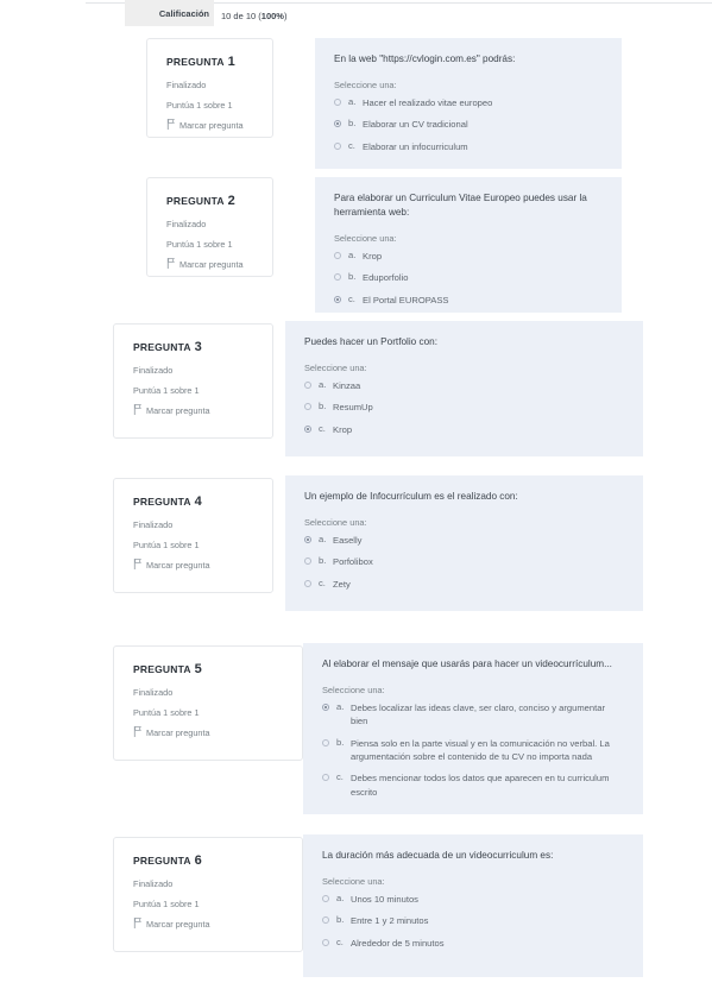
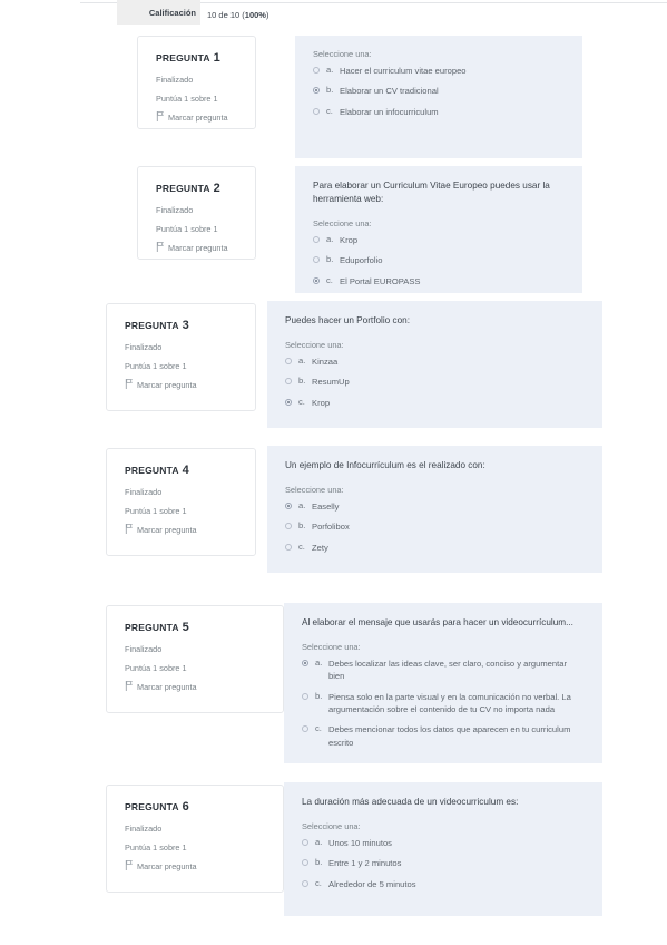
  Calificación
  10 de 10 (100%)
  PREGUNTA 1
  Finalizado
  Puntúa 1 sobre 1
  Marcar pregunta
- En la web "https://cvlogin.com.es" podrás:
  Seleccione una:
  a.
- Hacer el realizado vitae europeo
+ Hacer el curriculum vitae europeo
  b.
  Elaborar un CV tradicional
  c.
  Elaborar un infocurriculum
  PREGUNTA 2
  Finalizado
  Puntúa 1 sobre 1
  Marcar pregunta
  Para elaborar un Curriculum Vitae Europeo puedes usar la herramienta web:
  Seleccione una:
  a.
  Krop
  b.
  Eduporfolio
  c.
  El Portal EUROPASS
  PREGUNTA 3
  Finalizado
  Puntúa 1 sobre 1
  Marcar pregunta
  Puedes hacer un Portfolio con:
  Seleccione una:
  a.
  Kinzaa
  b.
  ResumUp
  c.
  Krop
  PREGUNTA 4
  Finalizado
  Puntúa 1 sobre 1
  Marcar pregunta
  Un ejemplo de Infocurrículum es el realizado con:
  Seleccione una:
  a.
  Easelly
  b.
  Porfolibox
  c.
  Zety
  PREGUNTA 5
  Finalizado
  Puntúa 1 sobre 1
  Marcar pregunta
  Al elaborar el mensaje que usarás para hacer un videocurrículum...
  Seleccione una:
  a.
  Debes localizar las ideas clave, ser claro, conciso y argumentar bien
  b.
  Piensa solo en la parte visual y en la comunicación no verbal. La argumentación sobre el contenido de tu CV no importa nada
  c.
  Debes mencionar todos los datos que aparecen en tu curriculum escrito
  PREGUNTA 6
  Finalizado
  Puntúa 1 sobre 1
  Marcar pregunta
  La duración más adecuada de un videocurriculum es:
  Seleccione una:
  a.
  Unos 10 minutos
  b.
  Entre 1 y 2 minutos
  c.
  Alrededor de 5 minutos
